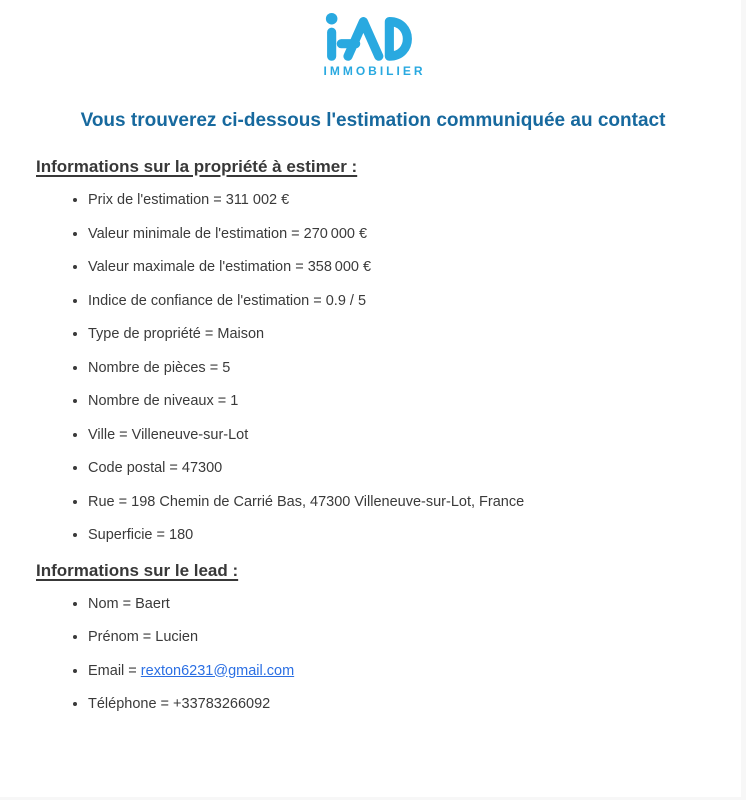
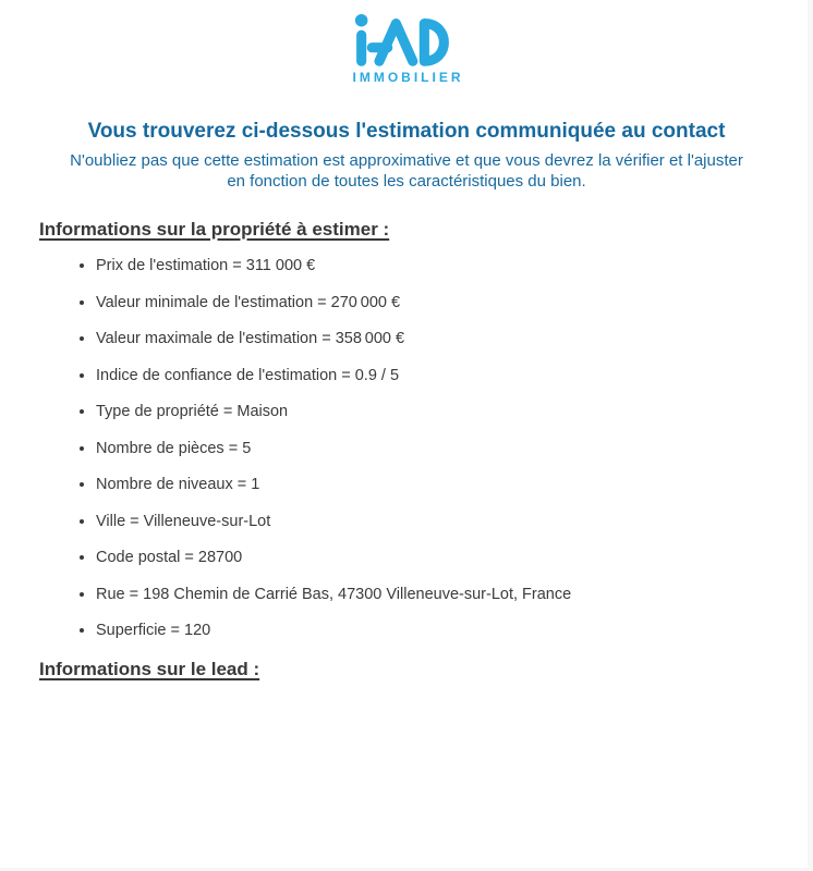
  IMMOBILIER
  Vous trouverez ci-dessous l'estimation communiquée au contact
+ N'oubliez pas que cette estimation est approximative et que vous devrez la vérifier et l'ajuster
+ en fonction de toutes les caractéristiques du bien.
  Informations sur la propriété à estimer :
- Prix de l'estimation = 311 002 €
+ Prix de l'estimation = 311 000 €
  Valeur minimale de l'estimation = 270 000 €
  Valeur maximale de l'estimation = 358 000 €
  Indice de confiance de l'estimation = 0.9 / 5
  Type de propriété = Maison
  Nombre de pièces = 5
  Nombre de niveaux = 1
  Ville = Villeneuve-sur-Lot
- Code postal = 47300
+ Code postal = 28700
  Rue = 198 Chemin de Carrié Bas, 47300 Villeneuve-sur-Lot, France
- Superficie = 180
+ Superficie = 120
  Informations sur le lead :
- Nom = Baert
- Prénom = Lucien
- Email = rexton6231@gmail.com
- Téléphone = +33783266092
